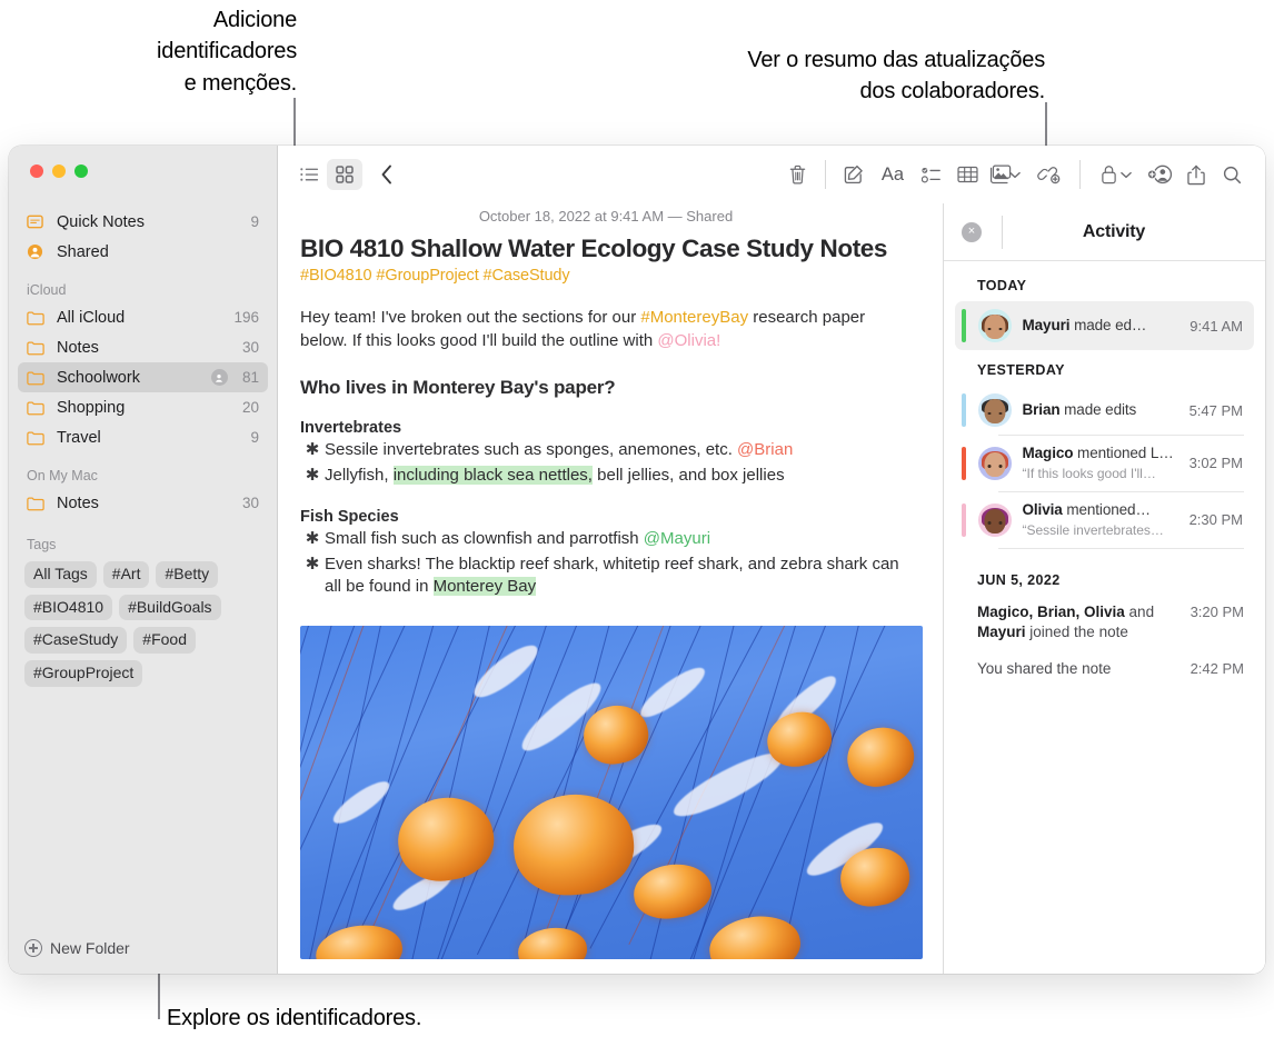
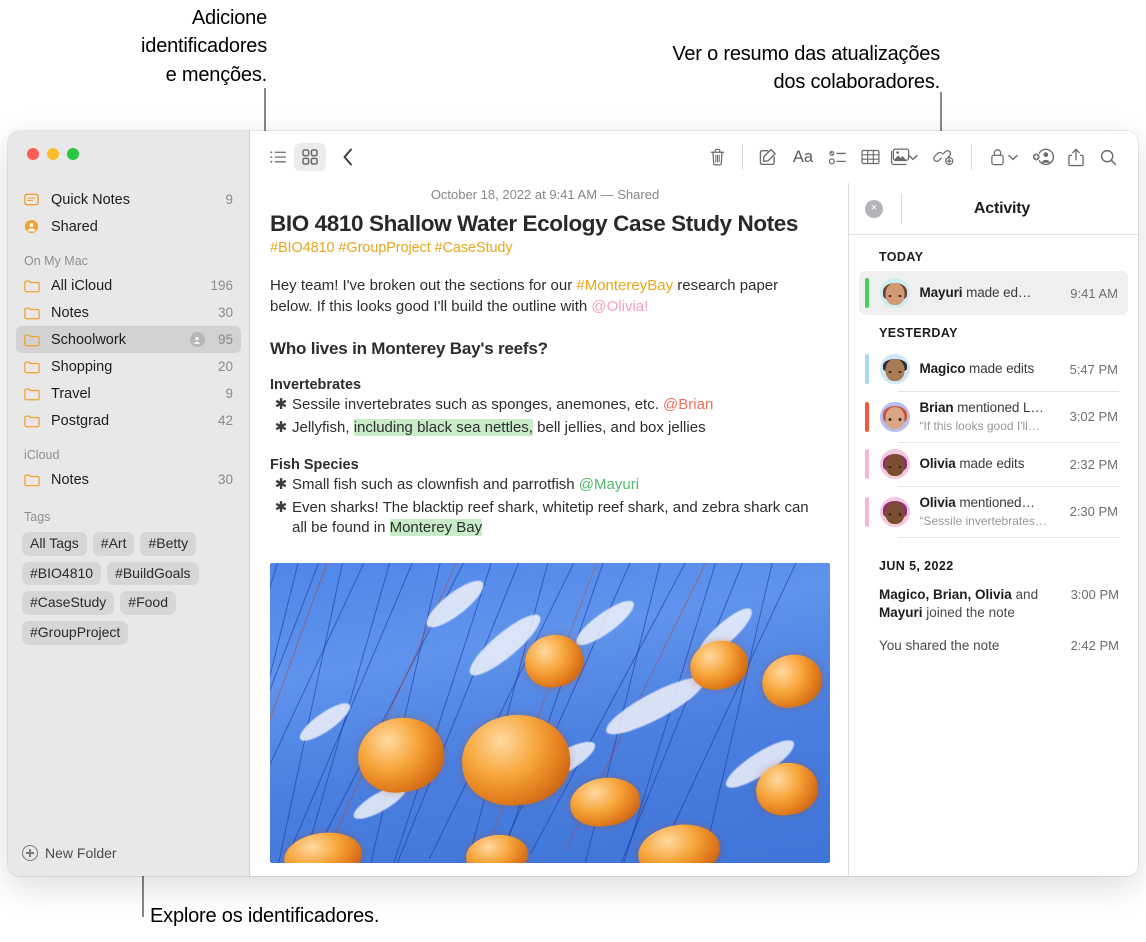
  Adicione
  identificadores
  e menções.
  Ver o resumo das atualizações
  dos colaboradores.
  Explore os identificadores.
  Quick Notes
  9
  Shared
- iCloud
+ On My Mac
  All iCloud
  196
  Notes
  30
  Schoolwork
- 81
+ 95
  Shopping
  20
  Travel
  9
+ Postgrad
+ 42
- On My Mac
+ iCloud
  Notes
  30
  Tags
  All Tags
  #Art
  #Betty
  #BIO4810
  #BuildGoals
  #CaseStudy
  #Food
  #GroupProject
  New Folder
  Aa
  October 18, 2022 at 9:41 AM — Shared
  BIO 4810 Shallow Water Ecology Case Study Notes
  #BIO4810 #GroupProject #CaseStudy
  Hey team! I've broken out the sections for our #MontereyBay research paper below. If this looks good I'll build the outline with @Olivia!
- Who lives in Monterey Bay's paper?
+ Who lives in Monterey Bay's reefs?
  Invertebrates
  ✱
  Sessile invertebrates such as sponges, anemones, etc. @Brian
  ✱
  Jellyfish, including black sea nettles, bell jellies, and box jellies
  Fish Species
  ✱
  Small fish such as clownfish and parrotfish @Mayuri
  ✱
  Even sharks! The blacktip reef shark, whitetip reef shark, and zebra shark can all be found in Monterey Bay
  ×
  Activity
  TODAY
  Mayuri made ed…
  9:41 AM
  YESTERDAY
- Brian made edits
+ Magico made edits
  5:47 PM
- Magico mentioned L… “If this looks good I'll…
+ Brian mentioned L… “If this looks good I'll…
  3:02 PM
+ Olivia made edits
+ 2:32 PM
  Olivia mentioned… “Sessile invertebrates…
  2:30 PM
  JUN 5, 2022
  Magico, Brian, Olivia and Mayuri joined the note
- 3:20 PM
+ 3:00 PM
  You shared the note
  2:42 PM
